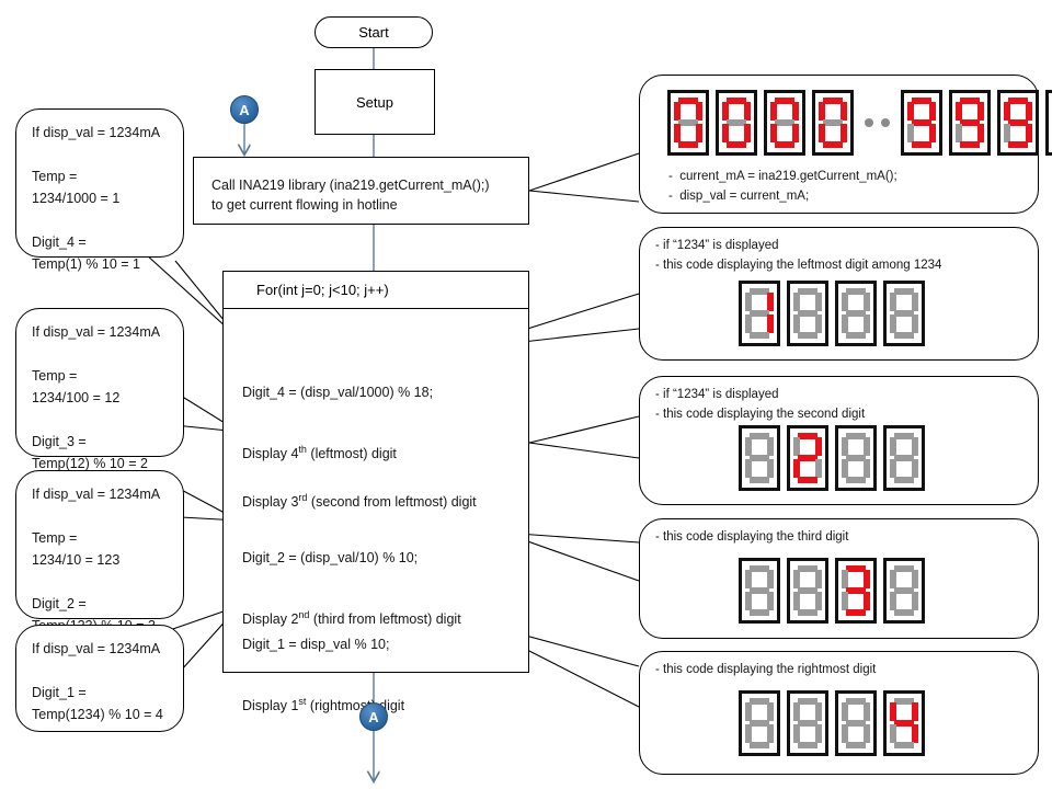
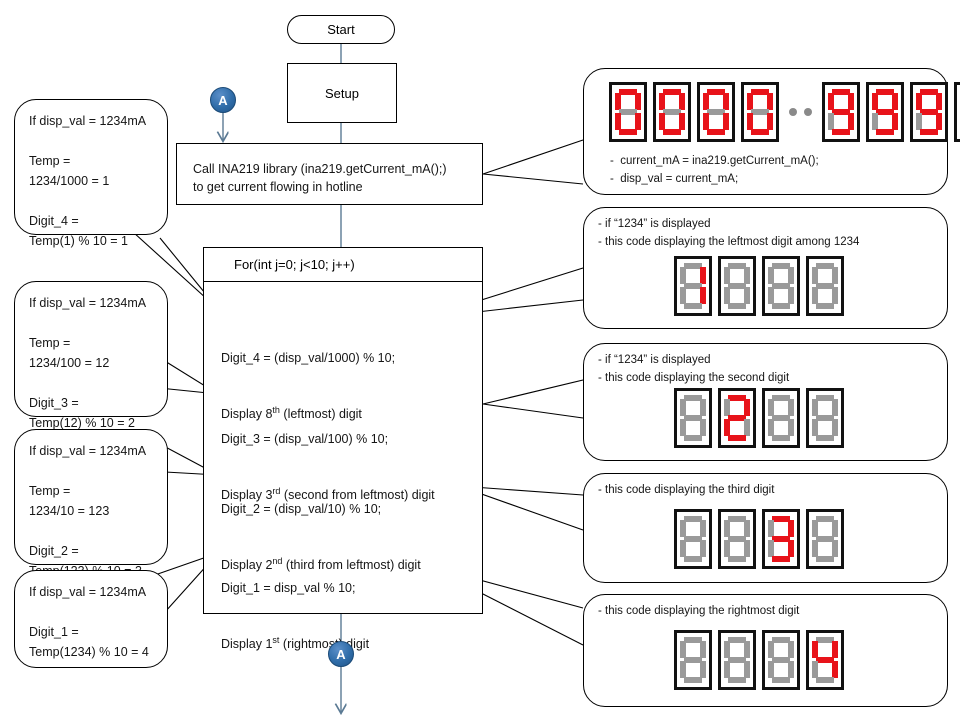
  Start
  Setup
  Call INA219 library (ina219.getCurrent_mA();)
  to get current flowing in hotline
  For(int j=0; j<10; j++)
- Digit_4 = (disp_val/1000) % 18;
+ Digit_4 = (disp_val/1000) % 10;
- Display 4th (leftmost) digit
+ Display 8th (leftmost) digit
+ Digit_3 = (disp_val/100) % 10;
  Display 3rd (second from leftmost) digit
  Digit_2 = (disp_val/10) % 10;
  Display 2nd (third from leftmost) digit
  Digit_1 = disp_val % 10;
  Display 1st (rightmoigit
  A
  A
  If disp_val = 1234mA
  Temp =
  1234/1000 = 1
  Digit_4 =
  Temp(1) % 10 = 1
  If disp_val = 1234mA
  Temp =
  1234/100 = 12
  Digit_3 =
  Temp(12) % 10 = 2
  If disp_val = 1234mA
  Temp =
  1234/10 = 123
  Digit_2 =
  If disp_val = 1234mA
  Digit_1 =
  Temp(1234) % 10 = 4
  - current_mA = ina219.getCurrent_mA();
  - disp_val = current_mA;
  - if “1234” is displayed
  - this code displaying the leftmost digit among 1234
  - if “1234” is displayed
  - this code displaying the second digit
  - this code displaying the third digit
  - this code displaying the rightmost digit
